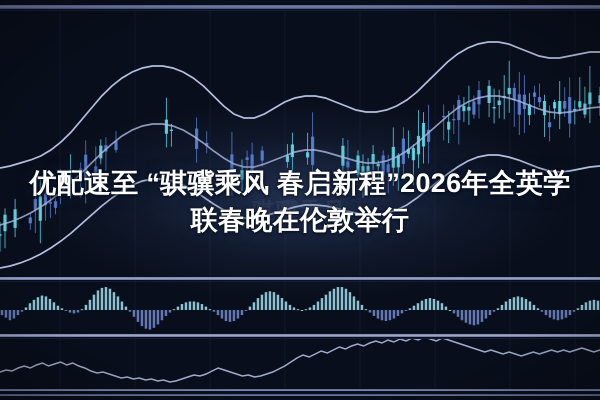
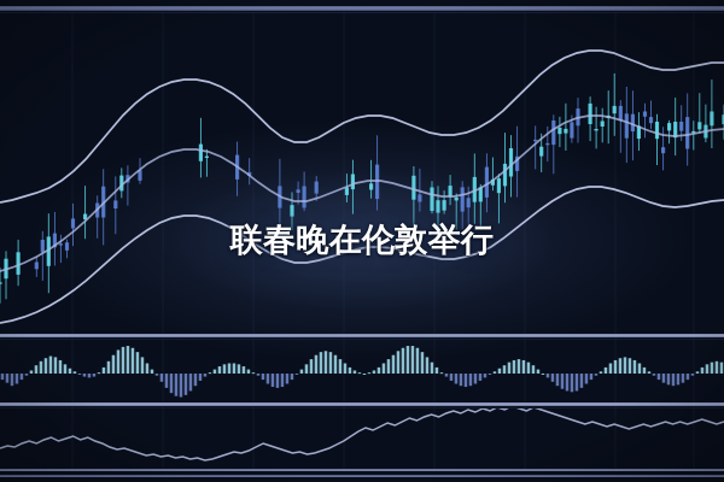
- 骐骥乘风
- 优配速至 “骐骥乘风 春启新程”2026年全英学
  联春晚在伦敦举行
